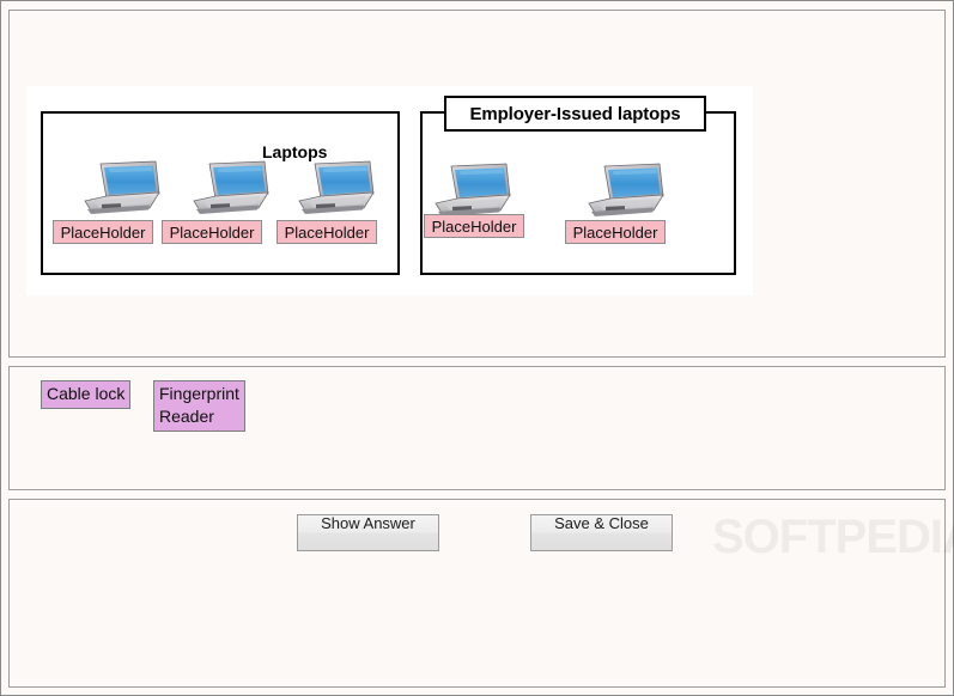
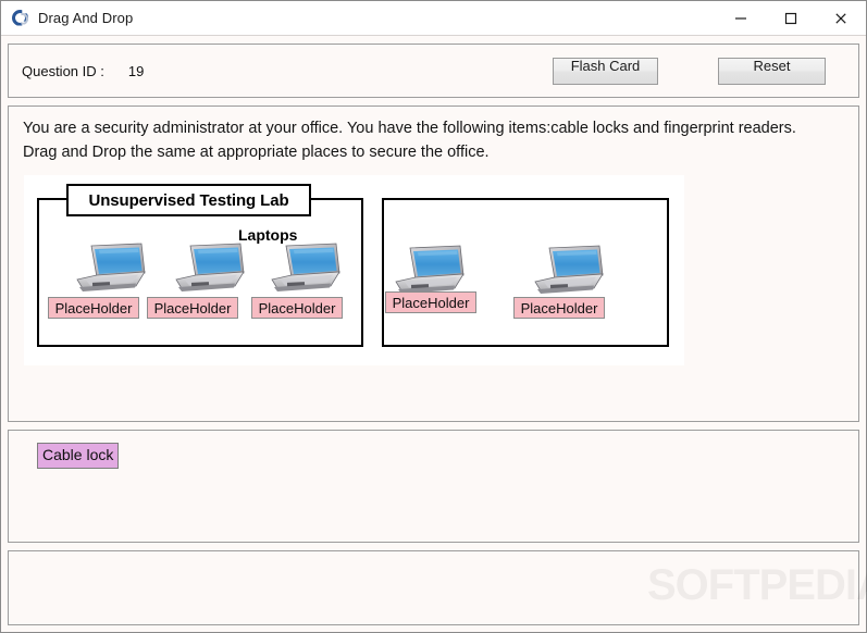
+ Drag And Drop
+ Question ID :
+ 19
+ Flash Card
+ Reset
+ You are a security administrator at your office. You have the following items:cable locks and fingerprint readers. Drag and Drop the same at appropriate places to secure the office.
+ Unsupervised Testing Lab
  Laptops
  PlaceHolder
  PlaceHolder
  PlaceHolder
- Employer-Issued laptops
  PlaceHolder
  PlaceHolder
  Cable lock
- Fingerprint
- Reader
- Show Answer
- Save & Close
